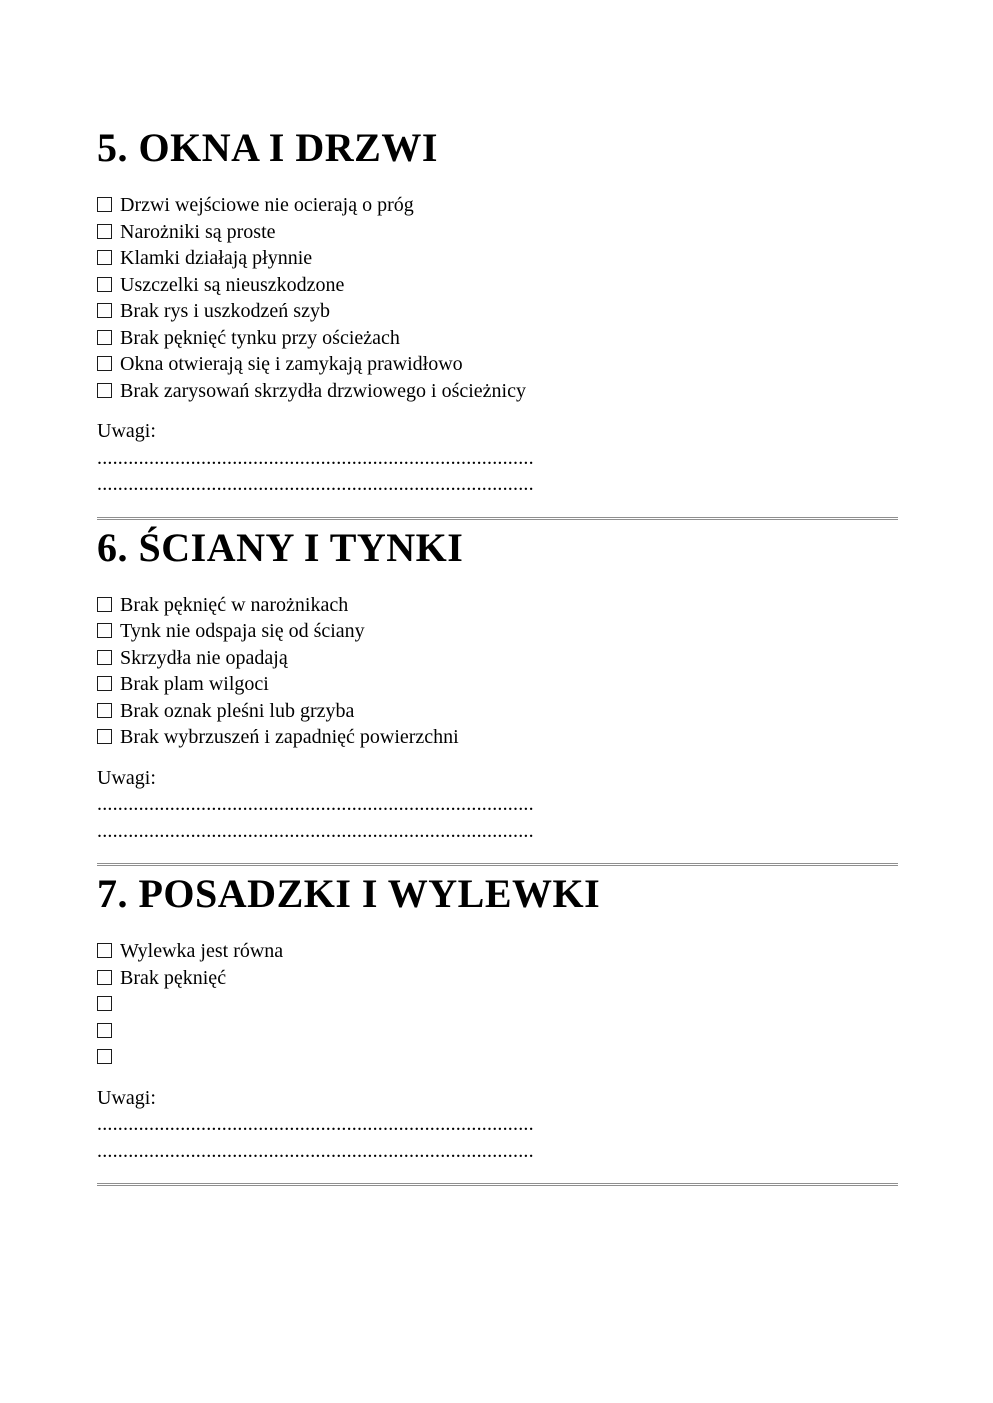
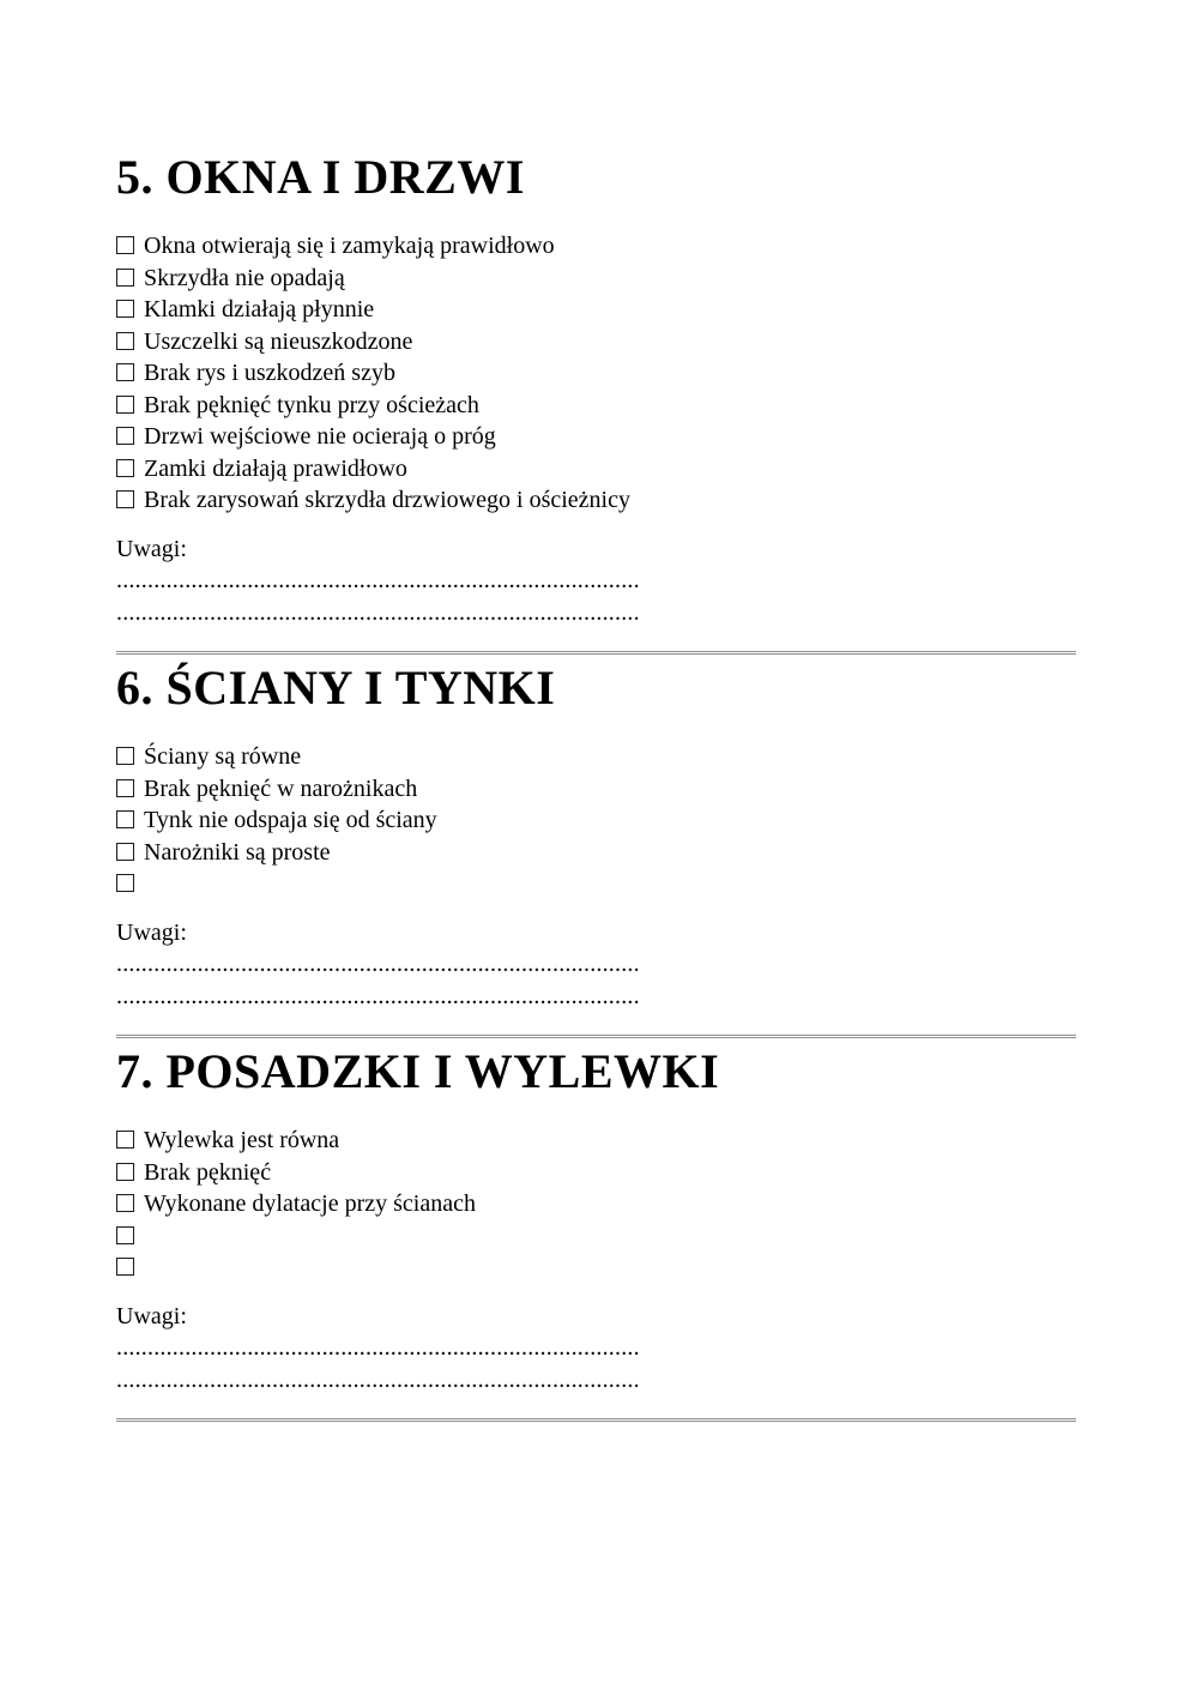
  5. OKNA I DRZWI
- Drzwi wejściowe nie ocierają o próg
+ Okna otwierają się i zamykają prawidłowo
- Narożniki są proste
+ Skrzydła nie opadają
  Klamki działają płynnie
  Uszczelki są nieuszkodzone
  Brak rys i uszkodzeń szyb
  Brak pęknięć tynku przy ościeżach
- Okna otwierają się i zamykają prawidłowo
+ Drzwi wejściowe nie ocierają o próg
+ Zamki działają prawidłowo
  Brak zarysowań skrzydła drzwiowego i ościeżnicy
  Uwagi:
  ....................................................................................
  ....................................................................................
  6. ŚCIANY I TYNKI
+ Ściany są równe
  Brak pęknięć w narożnikach
  Tynk nie odspaja się od ściany
- Skrzydła nie opadają
+ Narożniki są proste
- Brak plam wilgoci
- Brak oznak pleśni lub grzyba
- Brak wybrzuszeń i zapadnięć powierzchni
  Uwagi:
  ....................................................................................
  ....................................................................................
  7. POSADZKI I WYLEWKI
  Wylewka jest równa
  Brak pęknięć
+ Wykonane dylatacje przy ścianach
  Uwagi:
  ....................................................................................
  ....................................................................................
